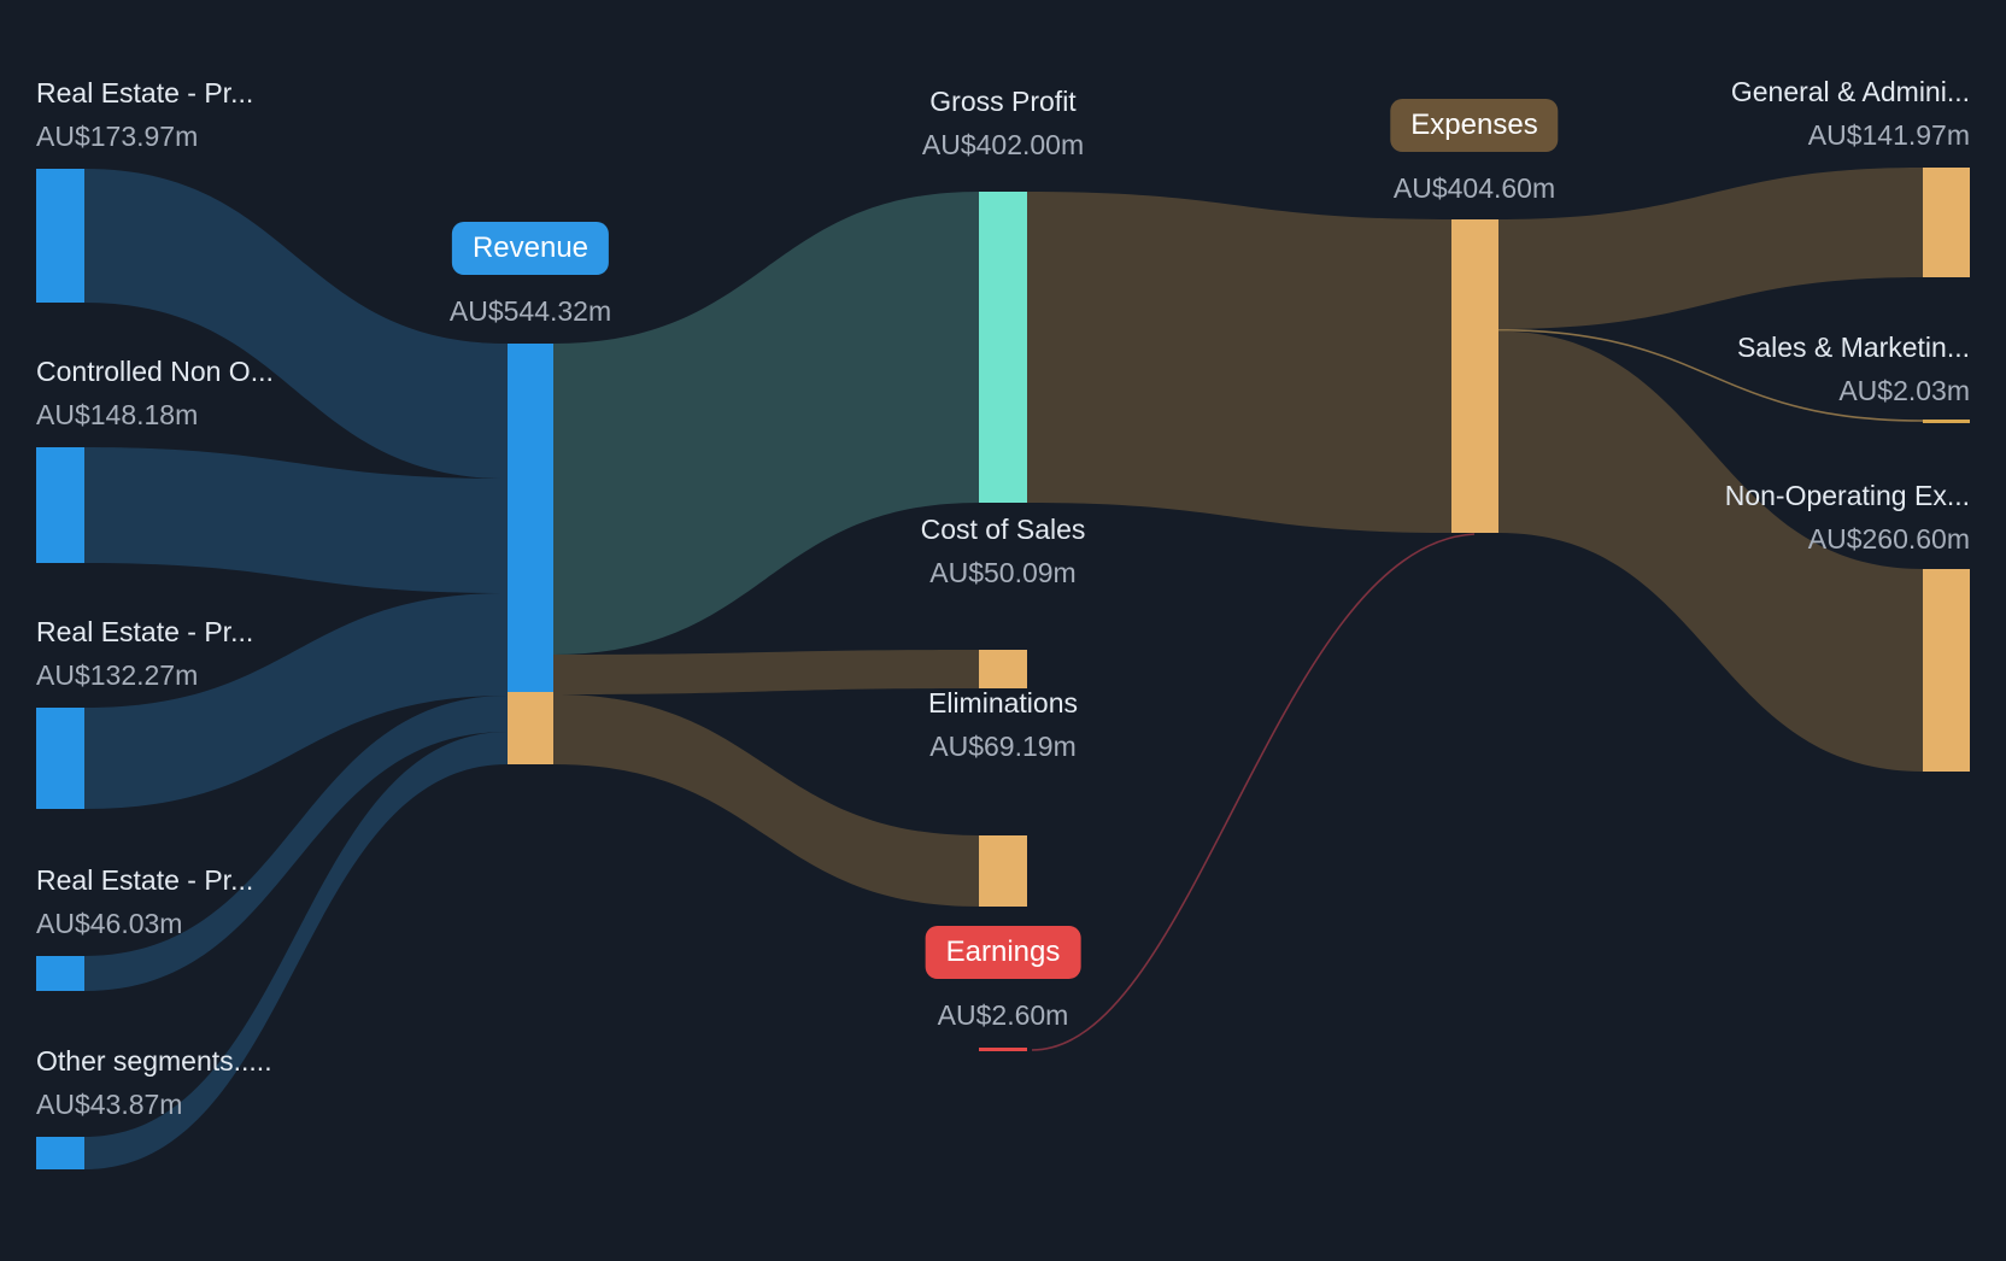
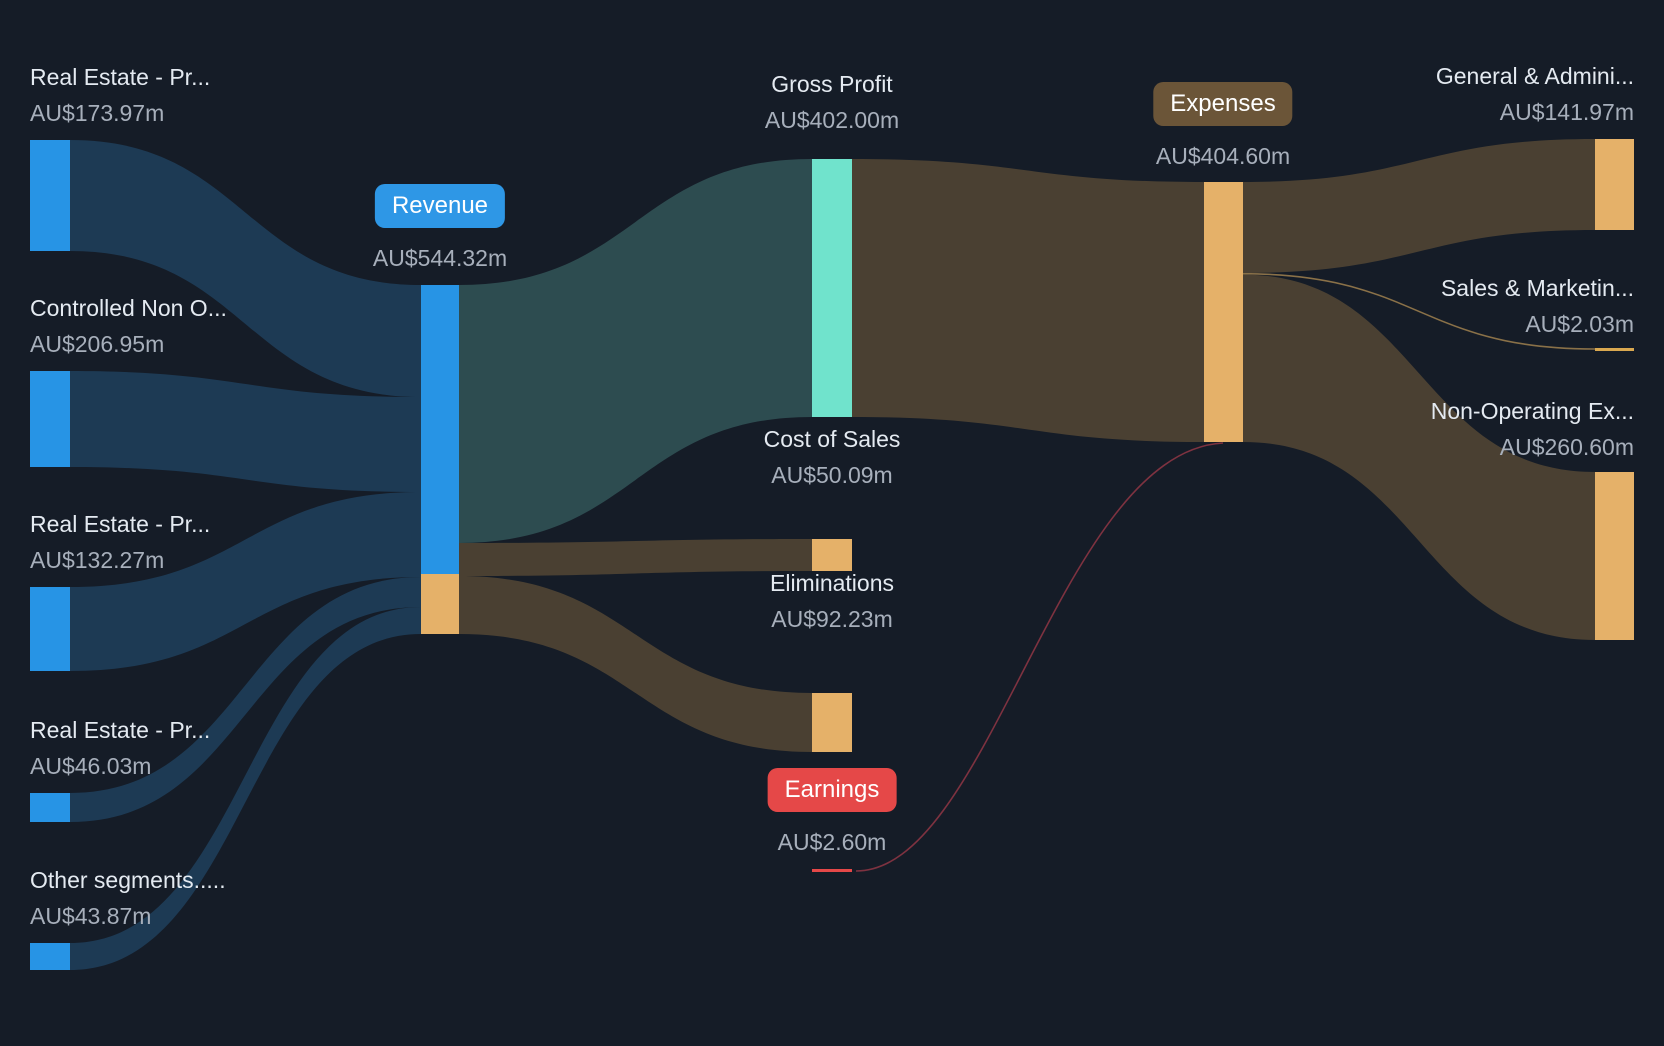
  Real Estate - Pr...
  AU$173.97m
  Controlled Non O...
- AU$148.18m
+ AU$206.95m
  Real Estate - Pr...
  AU$132.27m
  Real Estate - Pr...
  AU$46.03m
  Other segments.....
  AU$43.87m
  Revenue
  AU$544.32m
  Gross Profit
  AU$402.00m
  Cost of Sales
  AU$50.09m
  Eliminations
- AU$69.19m
+ AU$92.23m
  Earnings
  AU$2.60m
  Expenses
  AU$404.60m
  General & Admini...
  AU$141.97m
  Sales & Marketin...
  AU$2.03m
  Non-Operating Ex...
  AU$260.60m
